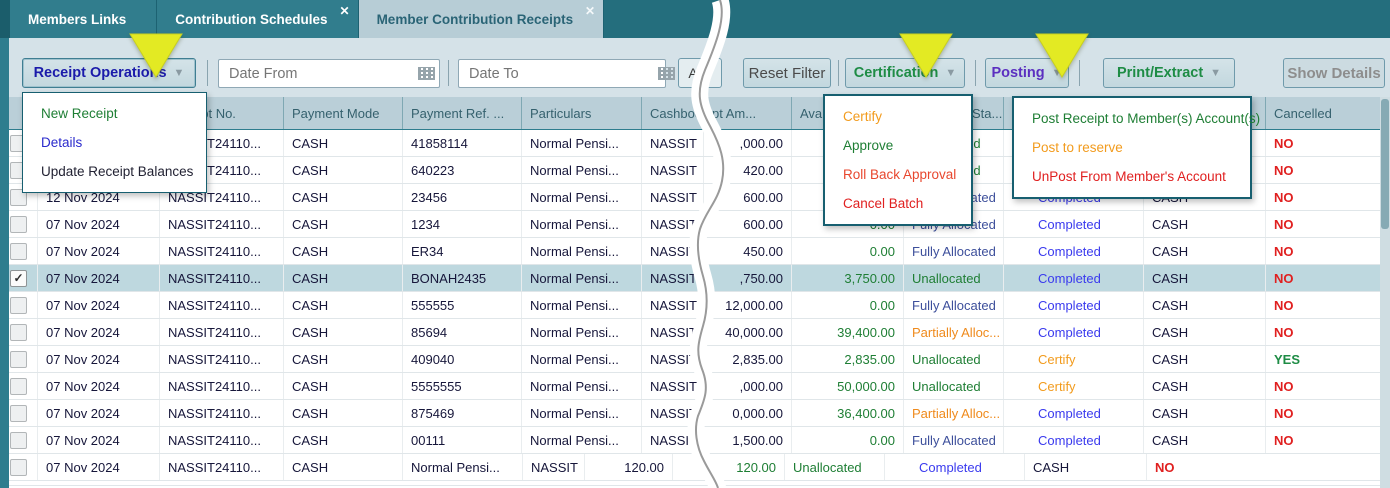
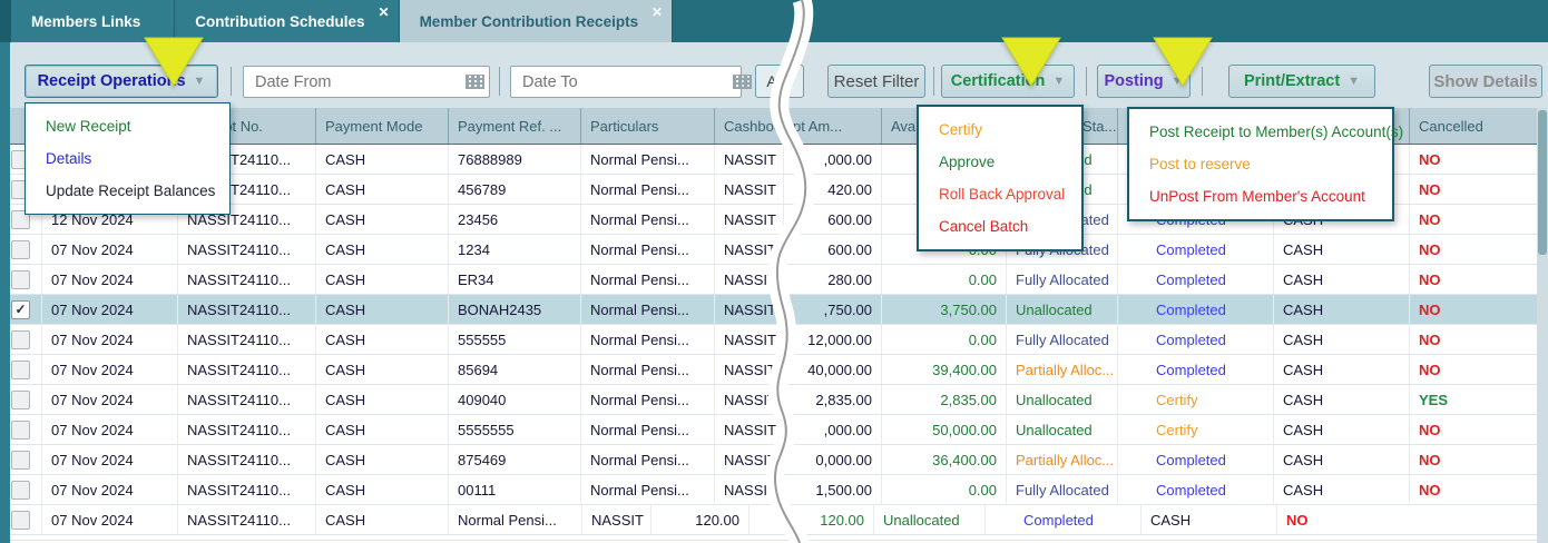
  Members Links
  Contribution Schedules
  ✕
  Member Contribution Receipts
  ✕
  Receipt Operatios
  ▼
  Date From
  Date To
  Reset Filter
  Certificatin
  ▼
  Posting
  ▼
  Print/Extract
  ▼
  Show Details
  Payment Mode
  Payment Ref. ...
  Particulars
  Cashbo
  pt Am...
  Cancelled
  CASH
- 41858114
+ 76888989
  Normal Pensi...
  NASSIT
  ,000.00
  NO
  CASH
- 640223
+ 456789
  Normal Pensi...
  NASSIT
  420.00
  NO
  12 Nov 2024
  NASSIT24110...
  CASH
  23456
  Normal Pensi...
  NASSIT
  600.00
  NO
  07 Nov 2024
  NASSIT24110...
  CASH
  1234
  Normal Pensi...
  NASSI
  600.00
  Completed
  CASH
  NO
  07 Nov 2024
  NASSIT24110...
  CASH
  ER34
  Normal Pensi...
  NASSI
- 450.00
+ 280.00
  0.00
  Fully Allocated
  Completed
  CASH
  NO
  ✓
  07 Nov 2024
  NASSIT24110...
  CASH
  BONAH2435
  Normal Pensi...
  NASSIT
  ,750.00
  3,750.00
  Unallocated
  Completed
  CASH
  NO
  07 Nov 2024
  NASSIT24110...
  CASH
  555555
  Normal Pensi...
  NASSIT
  12,000.00
  0.00
  Fully Allocated
  Completed
  CASH
  NO
  07 Nov 2024
  NASSIT24110...
  CASH
  85694
  Normal Pensi...
  NASSI
  40,000.00
  39,400.00
  Partially Alloc...
  Completed
  CASH
  NO
  07 Nov 2024
  NASSIT24110...
  CASH
  409040
  Normal Pensi...
  NASSI
  2,835.00
  2,835.00
  Unallocated
  Certify
  CASH
  YES
  07 Nov 2024
  NASSIT24110...
  CASH
  5555555
  Normal Pensi...
  NASSIT
  ,000.00
  50,000.00
  Unallocated
  Certify
  CASH
  NO
  07 Nov 2024
  NASSIT24110...
  CASH
  875469
  Normal Pensi...
  NASSI
  0,000.00
  36,400.00
  Partially Alloc...
  Completed
  CASH
  NO
  07 Nov 2024
  NASSIT24110...
  CASH
  00111
  Normal Pensi...
  NASSI
  1,500.00
  0.00
  Fully Allocated
  Completed
  CASH
  NO
  07 Nov 2024
  NASSIT24110...
  CASH
  Normal Pensi...
  NASSIT
  120.00
  120.00
  Unallocated
  Completed
  CASH
  NO
  New Receipt
  Details
  Update Receipt Balances
  Certify
  Approve
  Roll Back Approval
  Cancel Batch
  Post Receipt to Member(s) Account(s)
  Post to reserve
  UnPost From Member's Account
